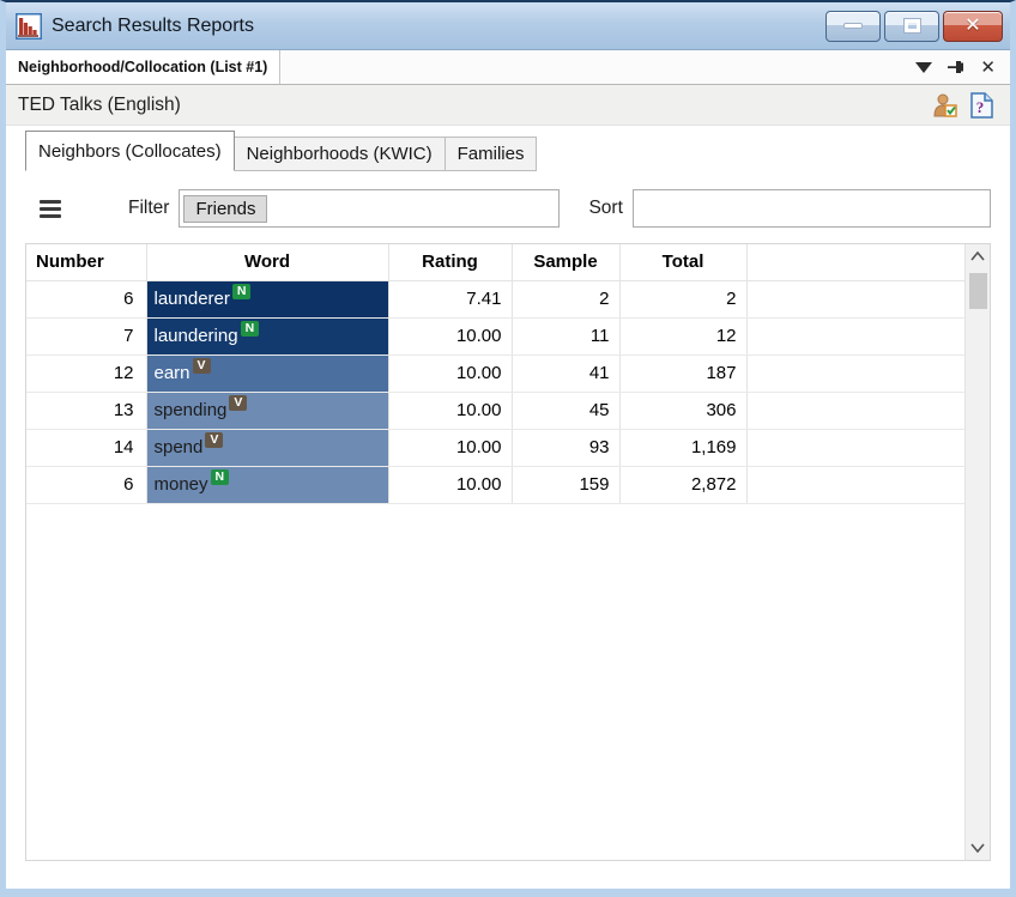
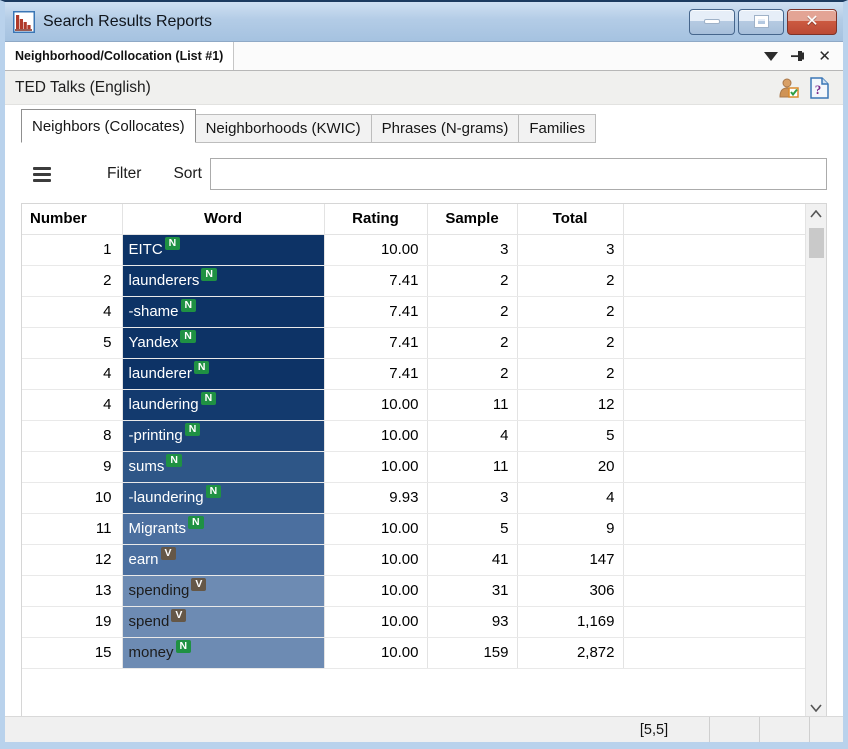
  Search Results Reports
  ✕
  Neighborhood/Collocation (List #1)
  ✕
  TED Talks (English)
  ?
  Neighbors (Collocates)
  Neighborhoods (KWIC)
+ Phrases (N-grams)
  Families
  Filter
- Friends
  Sort
  Number	Word	Rating	Sample	Total
+ 1	EITC N	10.00	3	3
+ 2	launderers N	7.41	2	2
+ 4	-shame N	7.41	2	2
+ 5	Yandex N	7.41	2	2
- 6	launderer N	7.41	2	2
+ 4	launderer N	7.41	2	2
- 7	laundering N	10.00	11	12
+ 4	laundering N	10.00	11	12
+ 8	-printing N	10.00	4	5
+ 9	sums N	10.00	11	20
+ 10	-laundering N	9.93	3	4
+ 11	Migrants N	10.00	5	9
- 12	earn V	10.00	41	187
+ 12	earn V	10.00	41	147
- 13	spending V	10.00	45	306
+ 13	spending V	10.00	31	306
- 14	spend V	10.00	93	1,169
+ 19	spend V	10.00	93	1,169
- 6	money N	10.00	159	2,872
+ 15	money N	10.00	159	2,872
+ [5,5]
